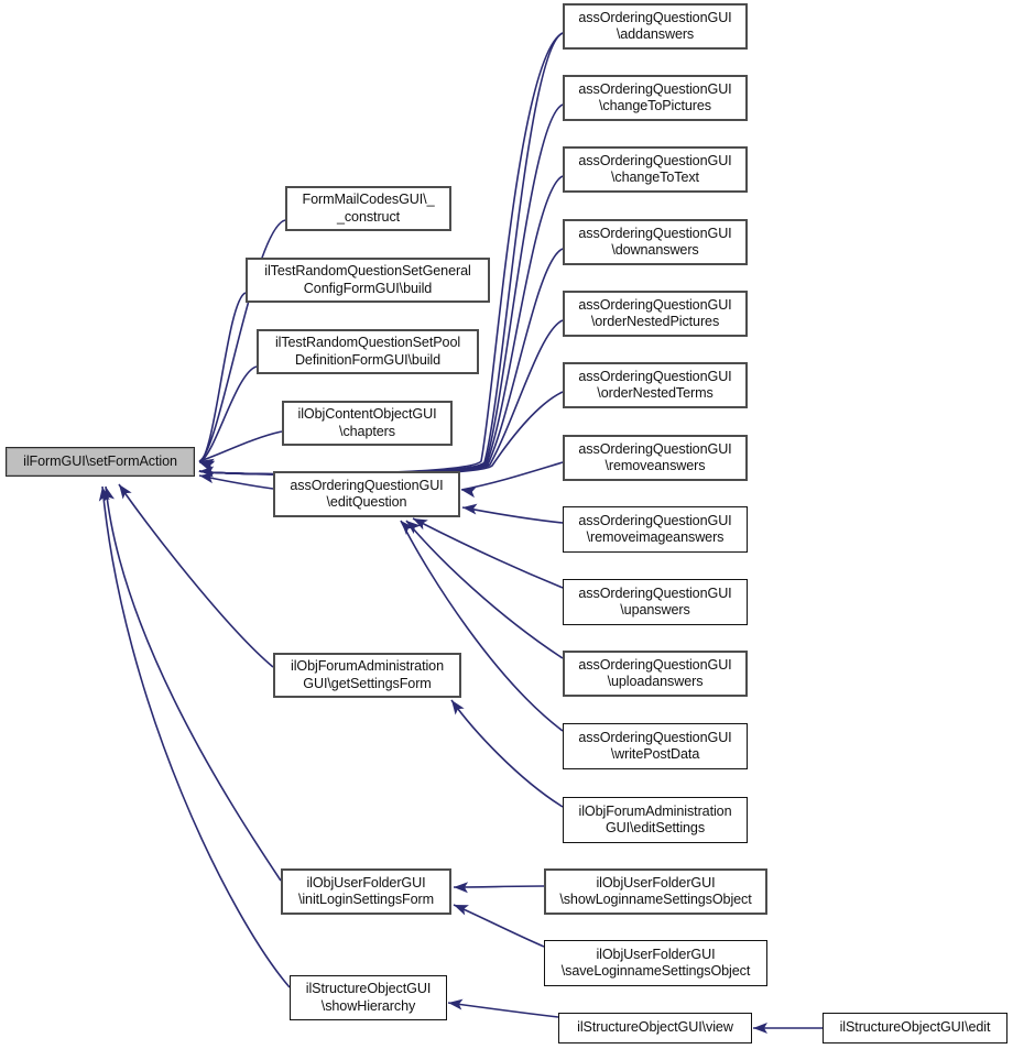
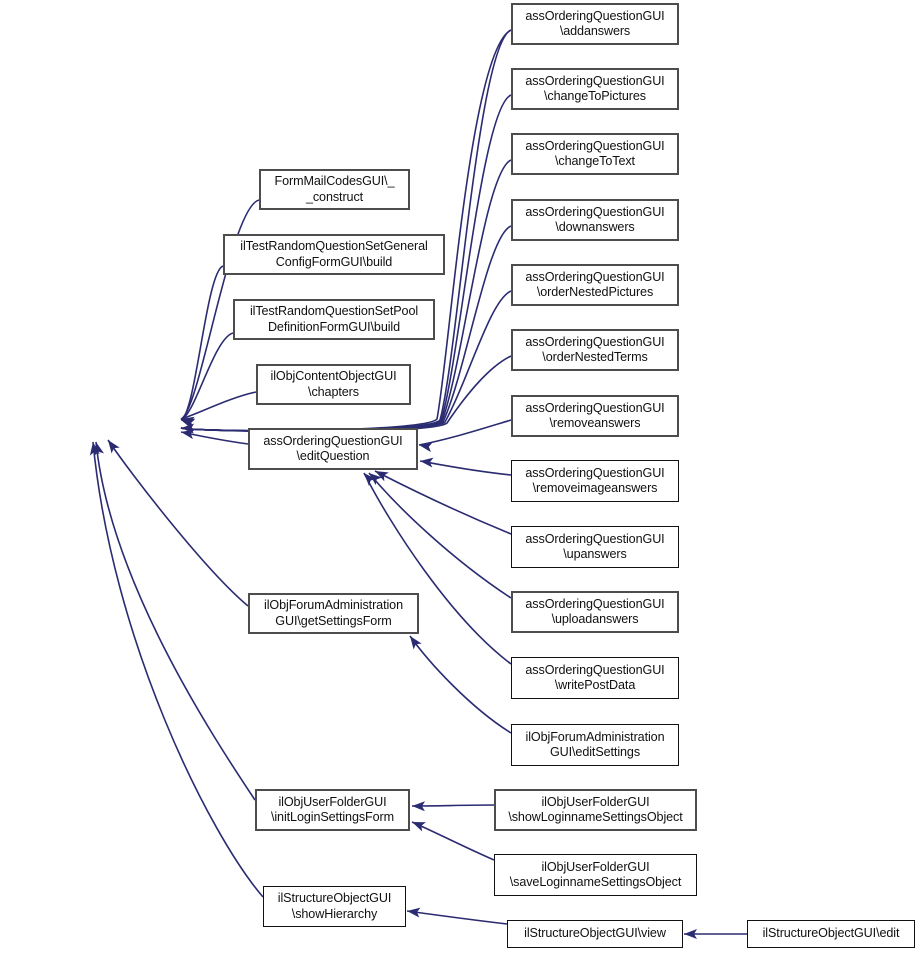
- ilFormGUI\setFormAction
  FormMailCodesGUI\_
  _construct
  ilTestRandomQuestionSetGeneral
  ConfigFormGUI\build
  ilTestRandomQuestionSetPool
  DefinitionFormGUI\build
  ilObjContentObjectGUI
  \chapters
  assOrderingQuestionGUI
  \editQuestion
  ilObjForumAdministration
  GUI\getSettingsForm
  ilObjUserFolderGUI
  \initLoginSettingsForm
  ilStructureObjectGUI
  \showHierarchy
  assOrderingQuestionGUI
  \addanswers
  assOrderingQuestionGUI
  \changeToPictures
  assOrderingQuestionGUI
  \changeToText
  assOrderingQuestionGUI
  \downanswers
  assOrderingQuestionGUI
  \orderNestedPictures
  assOrderingQuestionGUI
  \orderNestedTerms
  assOrderingQuestionGUI
  \removeanswers
  assOrderingQuestionGUI
  \removeimageanswers
  assOrderingQuestionGUI
  \upanswers
  assOrderingQuestionGUI
  \uploadanswers
  assOrderingQuestionGUI
  \writePostData
  ilObjForumAdministration
  GUI\editSettings
  ilObjUserFolderGUI
  \showLoginnameSettingsObject
  ilObjUserFolderGUI
  \saveLoginnameSettingsObject
  ilStructureObjectGUI\view
  ilStructureObjectGUI\edit
